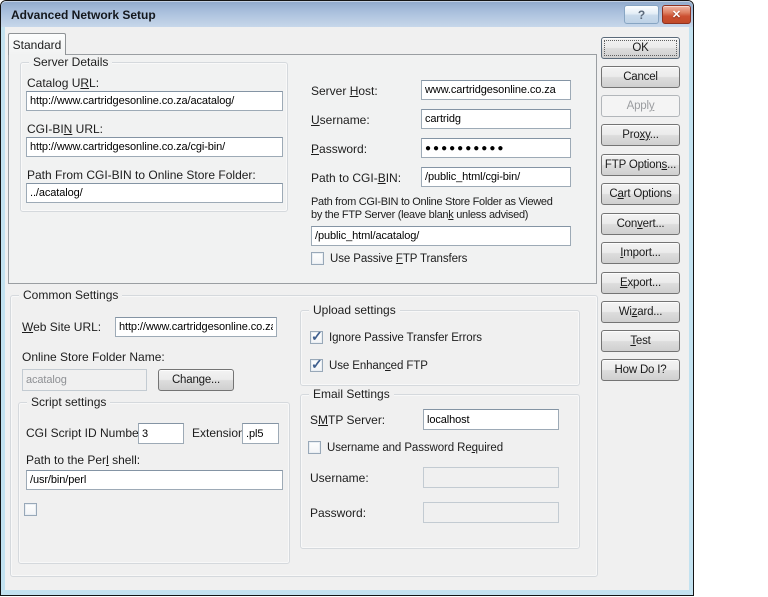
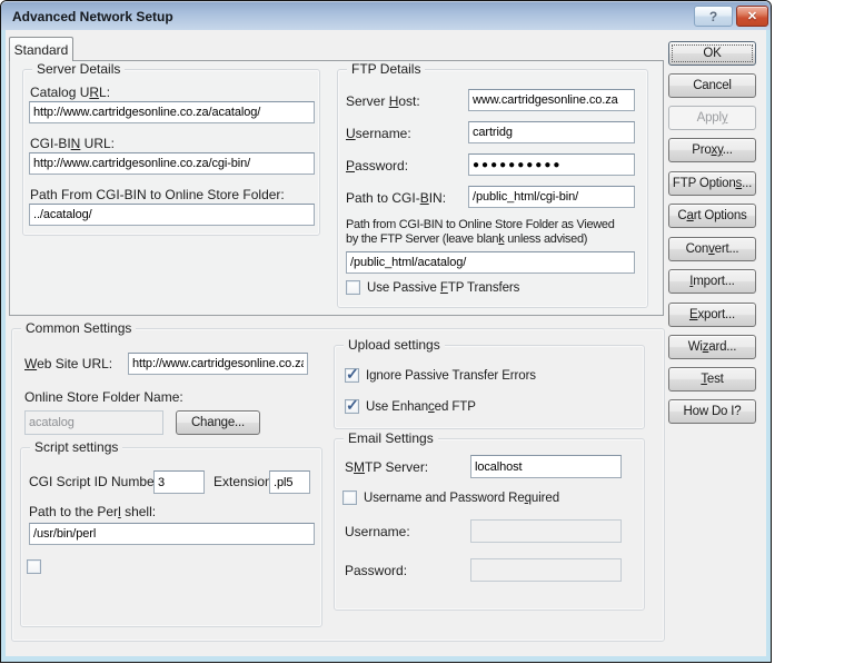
  Advanced Network Setup
  ?
  ✕
  Standard
  Server Details
  Catalog URL:
  http://www.cartridgesonline.co.za/acatalog/
  CGI-BIN URL:
  http://www.cartridgesonline.co.za/cgi-bin/
  Path From CGI-BIN to Online Store Folder:
  ../acatalog/
+ FTP Details
  Server Host:
  www.cartridgesonline.co.za
  Username:
  cartridg
  Password:
  ●●●●●●●●●●
  Path to CGI-BIN:
  /public_html/cgi-bin/
  Path from CGI-BIN to Online Store Folder as Viewed
  by the FTP Server (leave blank unless advised)
  /public_html/acatalog/
  Use Passive FTP Transfers
  OK
  Cancel
  Apply
  Proxy...
  FTP Options...
  Cart Options
  Convert...
  Import...
  Export...
  Wizard...
  Test
  How Do I?
  Common Settings
  Web Site URL:
  http://www.cartridgesonline.co.z
  Online Store Folder Name:
  acatalog
  Change...
  Script settings
  CGI Script ID Numbe
  3
  Extensio
  .pl5
  Path to the Perl shell:
  /usr/bin/perl
  Upload settings
  Ignore Passive Transfer Errors
  Use Enhanced FTP
  Email Settings
  SMTP Server:
  localhost
  Username and Password Required
  Username:
  Password:
